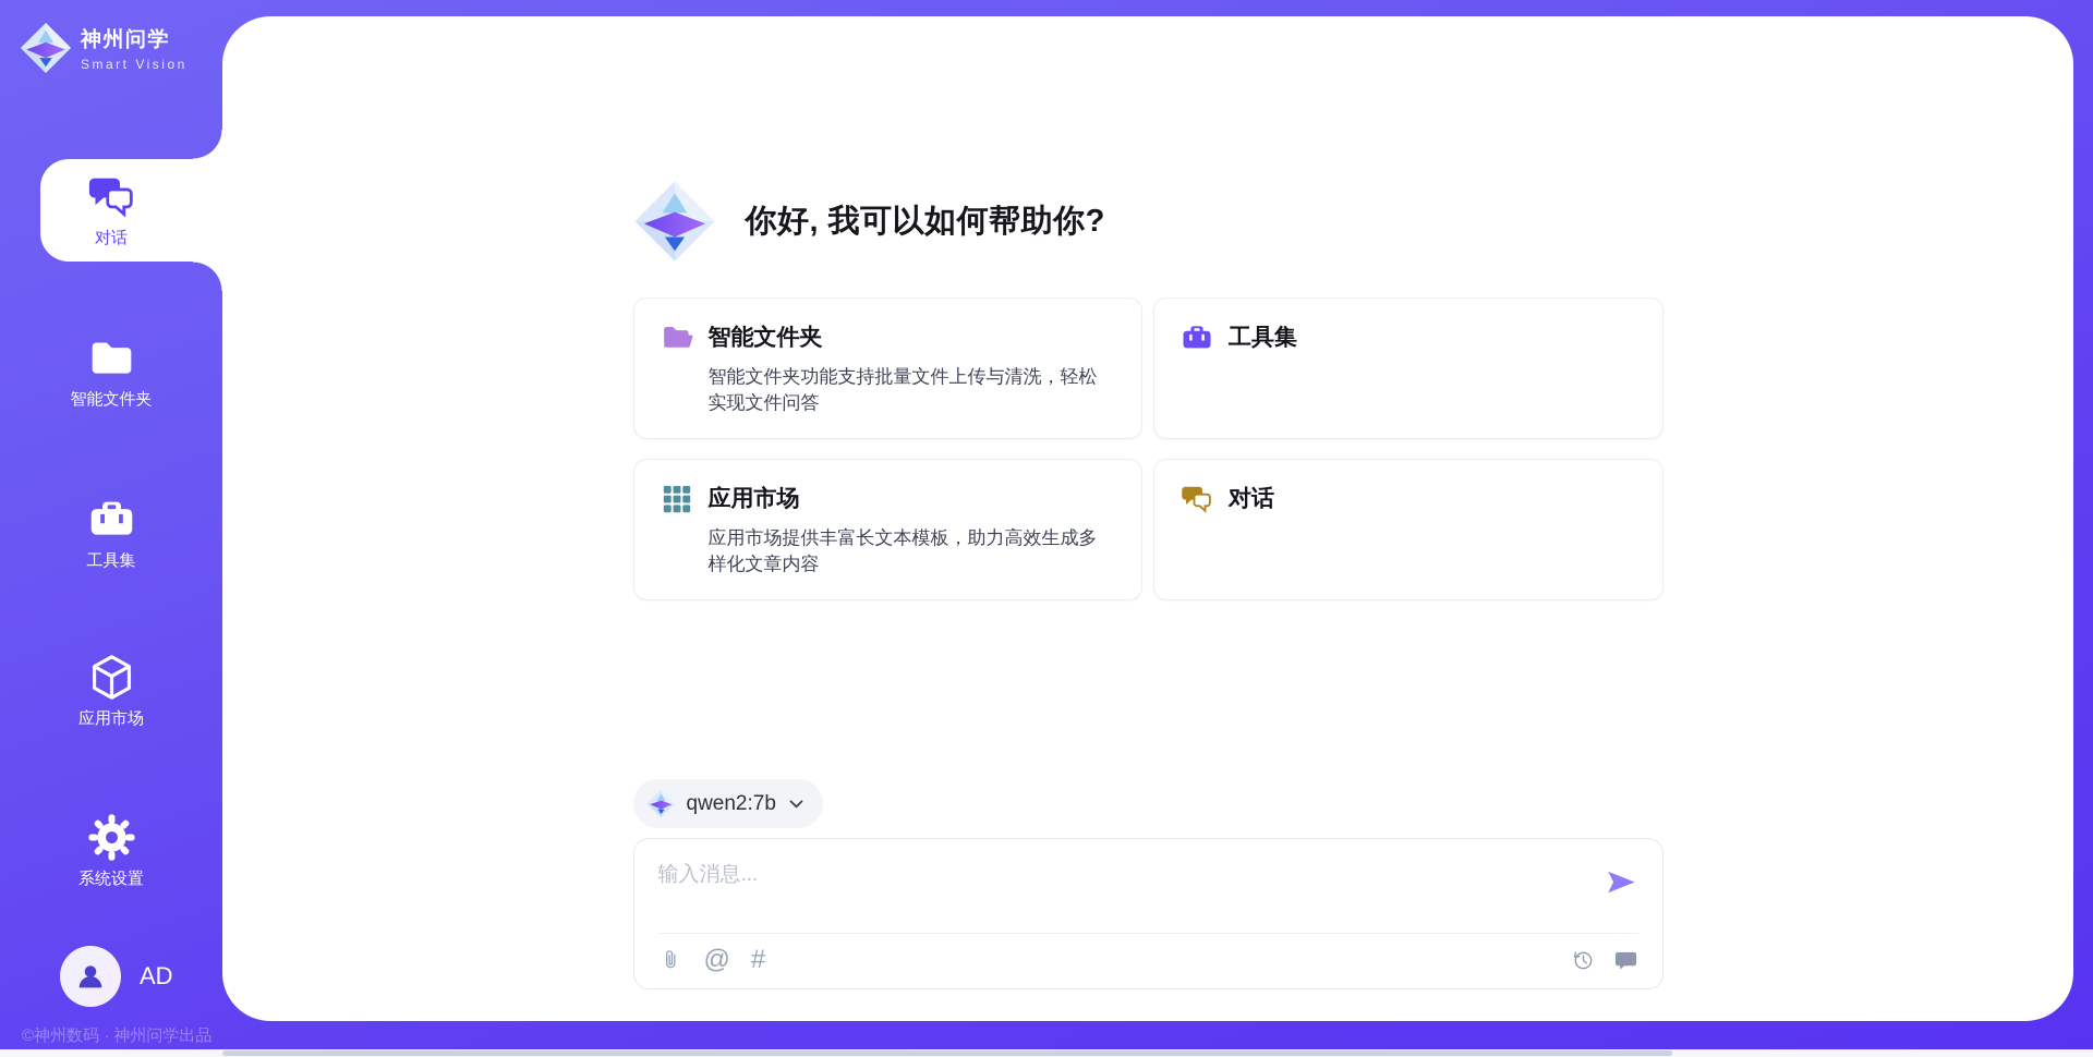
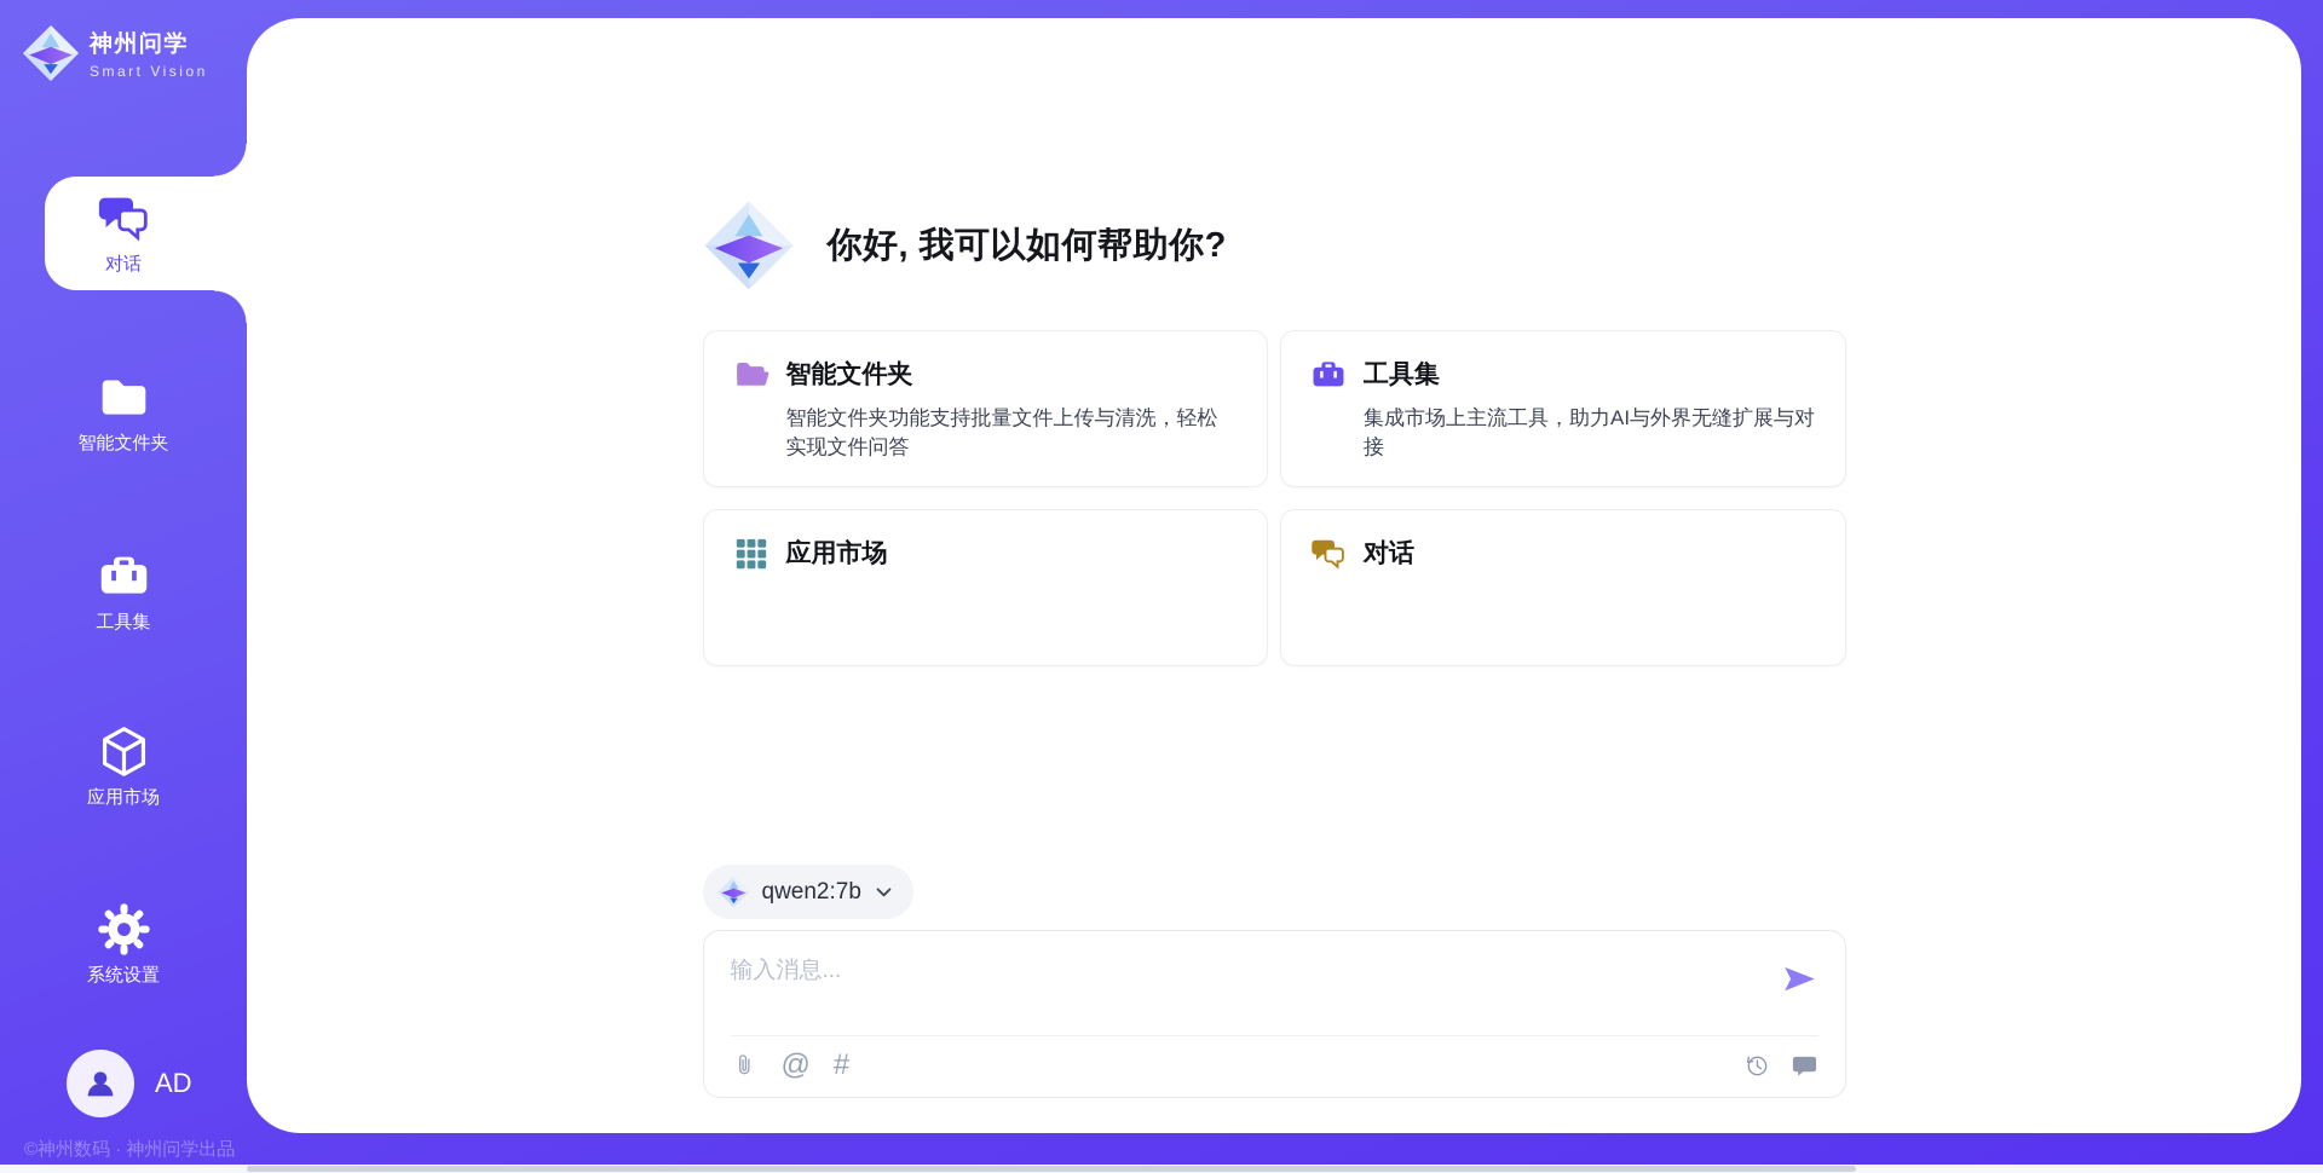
  神州问学
  Smart Vision
  对话
  智能文件夹
  工具集
  应用市场
  系统设置
  AD
  ©神州数码 · 神州问学出品
  你好, 我可以如何帮助你?
  智能文件夹
  智能文件夹功能支持批量文件上传与清洗，轻松实现文件问答
  工具集
+ 集成市场上主流工具，助力AI与外界无缝扩展与对接
  应用市场
- 应用市场提供丰富长文本模板，助力高效生成多样化文章内容
  对话
  qwen2:7b
  输入消息...
  @
  #
